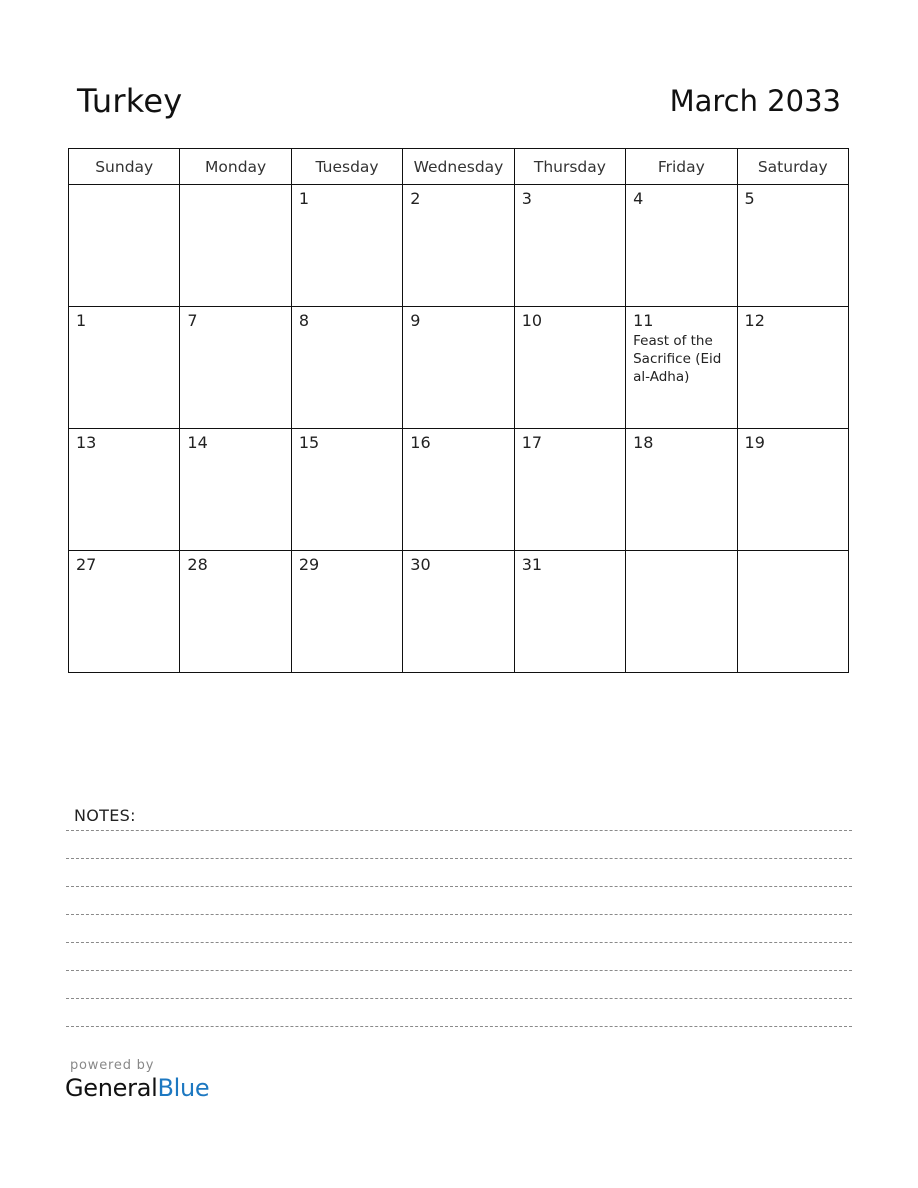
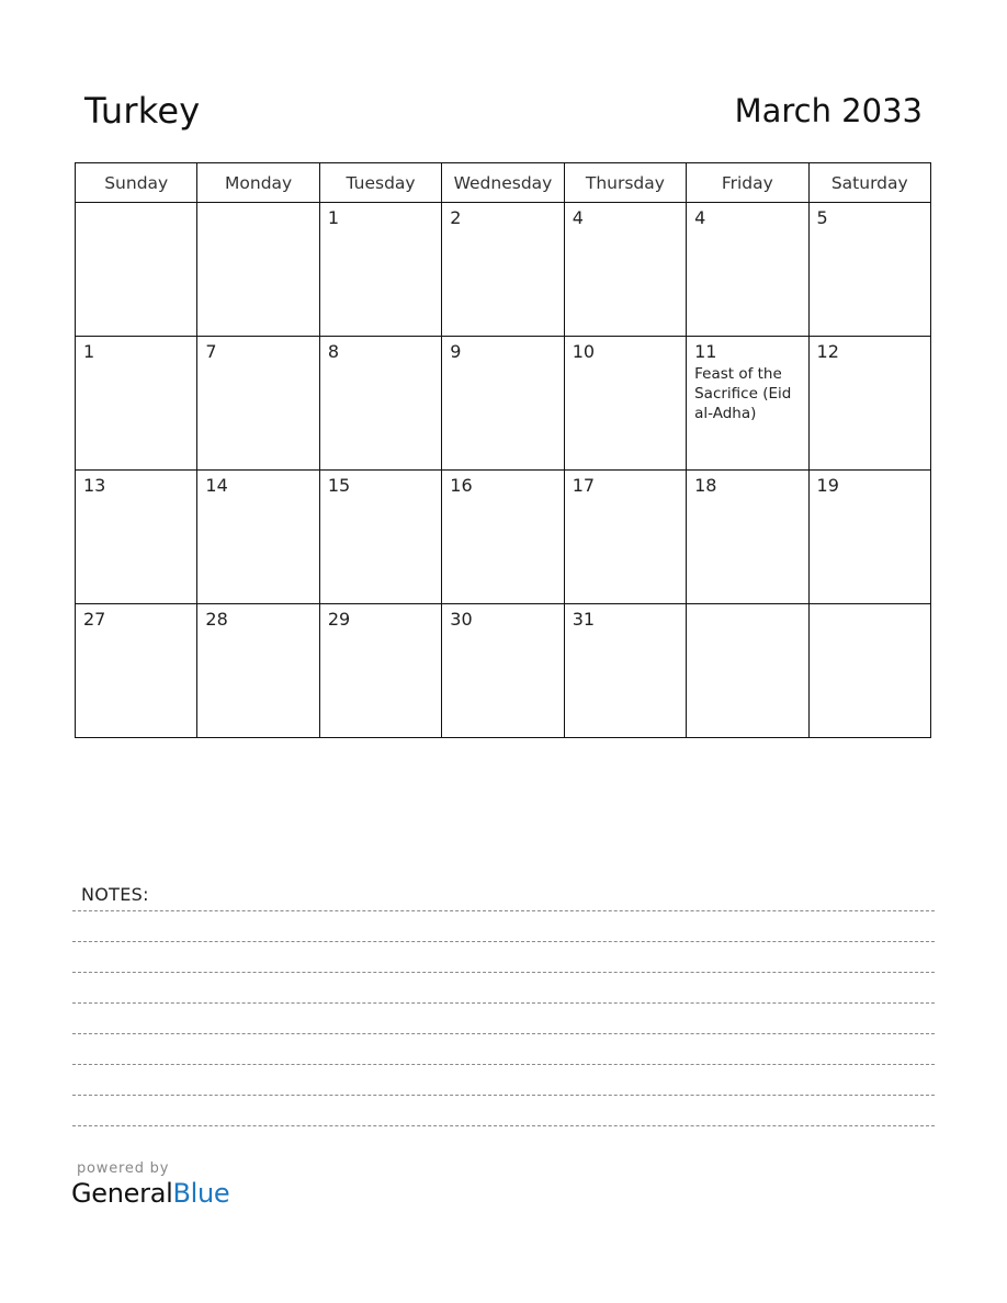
  Turkey
  March 2033
  Sunday	Monday	Tuesday	Wednesday	Thursday	Friday	Saturday
- 		1	2	3	4	5
+ 		1	2	4	4	5
  1	7	8	9	10	11Feast of the Sacrifice (Eid al-Adha)	12
  13	14	15	16	17	18	19
  27	28	29	30	31
  NOTES:
  powered by
  GeneralBlue
